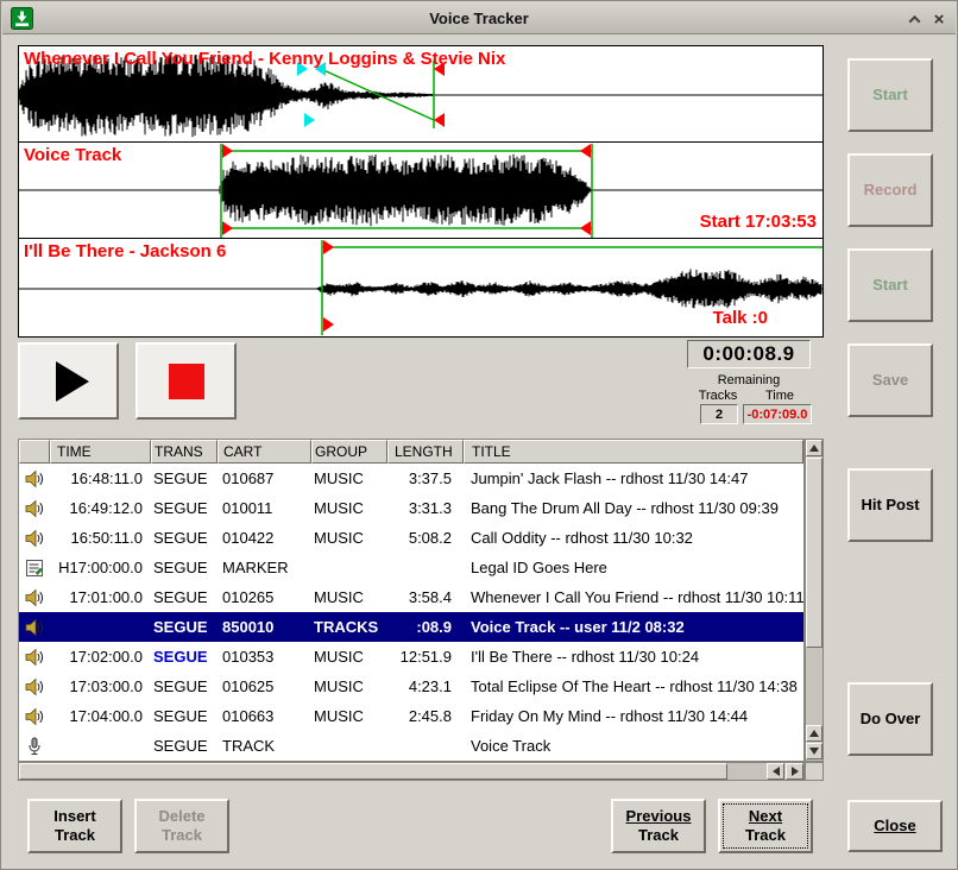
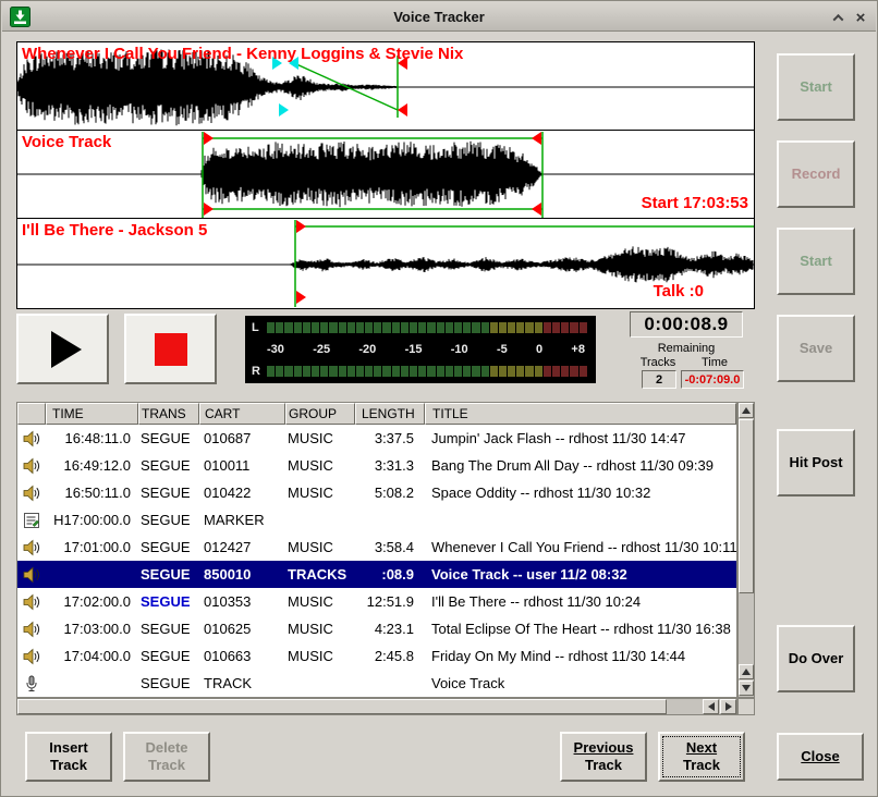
  Voice Tracker
  ×
  Whenever I Call You Friend - Kenny Loggins & Stevie Nix
  Voice Track
  Start 17:03:53
- I'll Be There - Jackson 6
+ I'll Be There - Jackson 5
  Talk :0
+ L
+ -30
+ -25
+ -20
+ -15
+ -10
+ -5
+ 0
+ +8
+ R
  0:00:08.9
  Remaining
  Tracks
  Time
  2
  -0:07:09.0
  TIME
  TRANS
  CART
  GROUP
  LENGTH
  TITLE
  16:48:11.0
  SEGUE
  010687
  MUSIC
  3:37.5
  Jumpin' Jack Flash -- rdhost 11/30 14:47
  16:49:12.0
  SEGUE
  010011
  MUSIC
  3:31.3
  Bang The Drum All Day -- rdhost 11/30 09:39
  16:50:11.0
  SEGUE
  010422
  MUSIC
  5:08.2
- Call Oddity -- rdhost 11/30 10:32
+ Space Oddity -- rdhost 11/30 10:32
  H17:00:00.0
  SEGUE
  MARKER
- Legal ID Goes Here
  17:01:00.0
  SEGUE
- 010265
+ 012427
  MUSIC
  3:58.4
  Whenever I Call You Friend -- rdhost 11/30 10:11
  SEGUE
  850010
  TRACKS
  :08.9
  Voice Track -- user 11/2 08:32
  17:02:00.0
  SEGUE
  010353
  MUSIC
  12:51.9
  I'll Be There -- rdhost 11/30 10:24
  17:03:00.0
  SEGUE
  010625
  MUSIC
  4:23.1
- Total Eclipse Of The Heart -- rdhost 11/30 14:38
+ Total Eclipse Of The Heart -- rdhost 11/30 16:38
  17:04:00.0
  SEGUE
  010663
  MUSIC
  2:45.8
  Friday On My Mind -- rdhost 11/30 14:44
  SEGUE
  TRACK
  Voice Track
  Start
  Record
  Start
  Save
  Hit Post
  Do Over
  Insert
  Track
  Delete
  Track
  Previous
  Track
  Next
  Track
  Close
